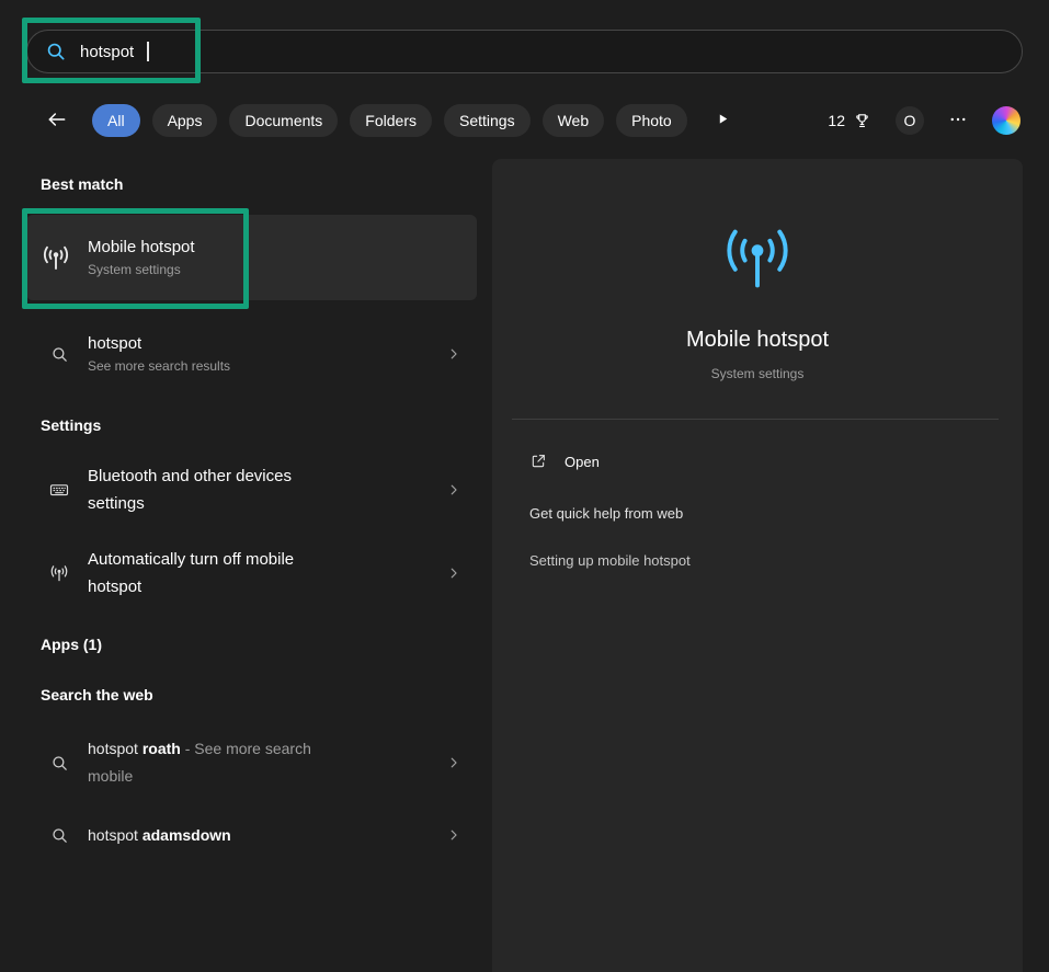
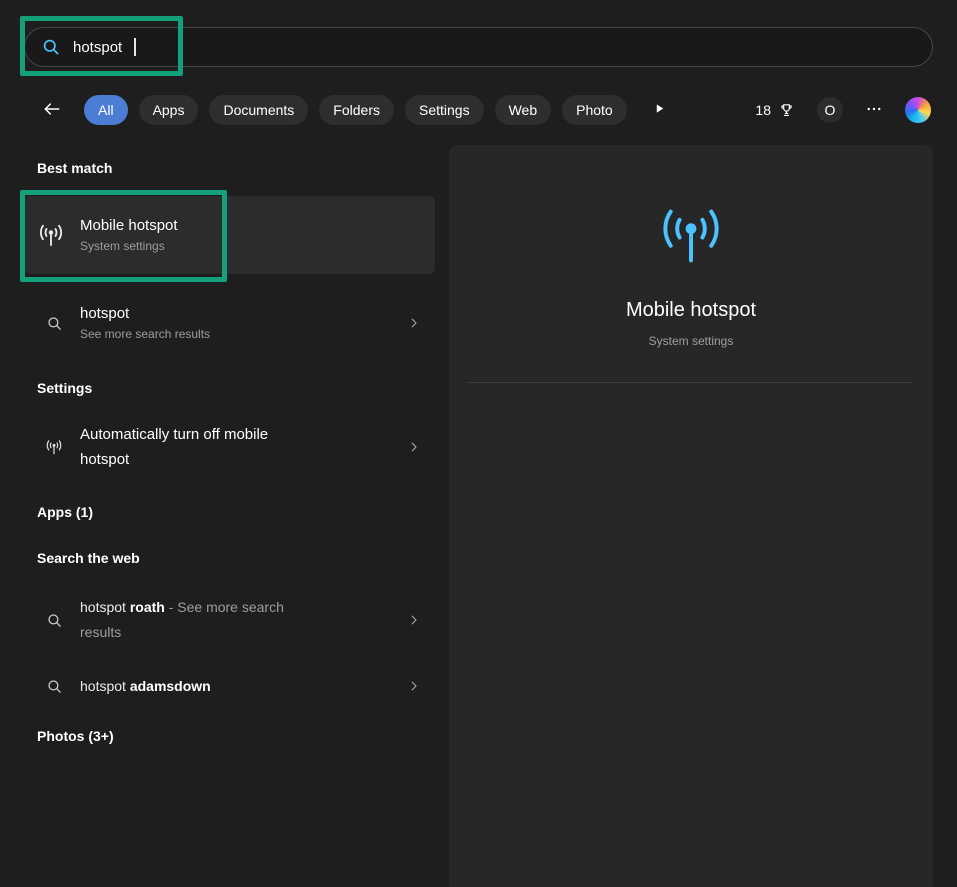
  hotspot
  All
  Apps
  Documents
  Folders
  Settings
  Web
  Photo
- 12
+ 18
  O
  Best match
  Mobile hotspot
  System settings
  hotspot
  See more search results
  Settings
- Bluetooth and other devices settings
  Automatically turn off mobile hotspot
  Apps (1)
  Search the web
- hotspot roath - See more search mobile
+ hotspot roath - See more search results
  hotspot adamsdown
+ Photos (3+)
  Mobile hotspot
  System settings
- Open
- Get quick help from web
- Setting up mobile hotspot
